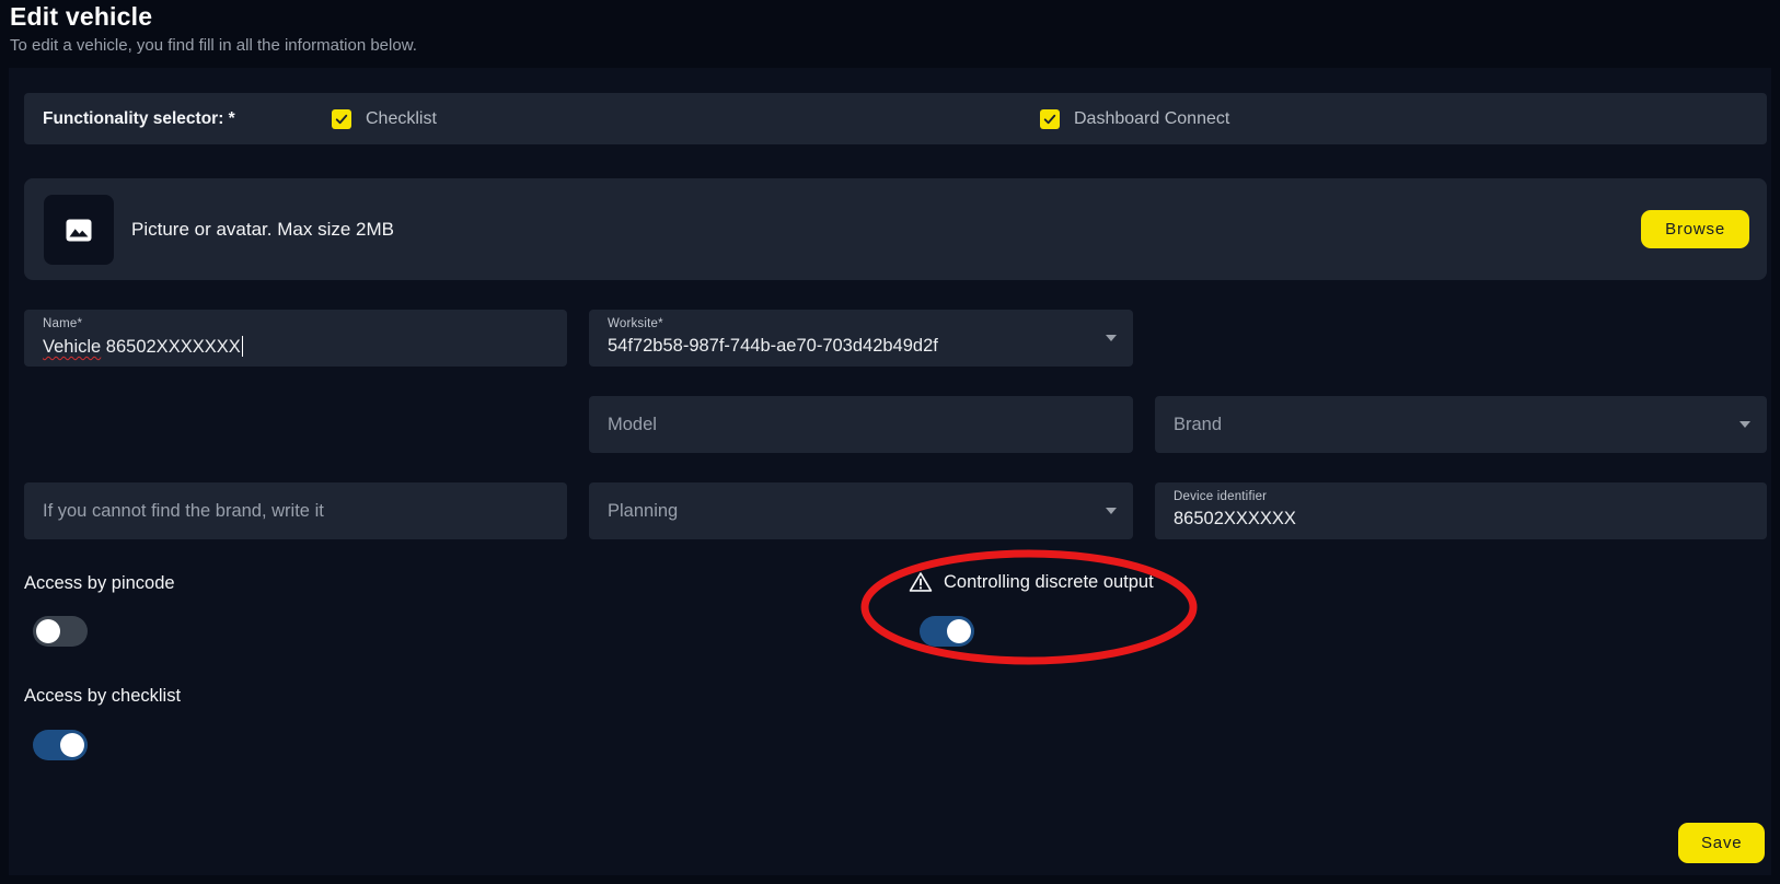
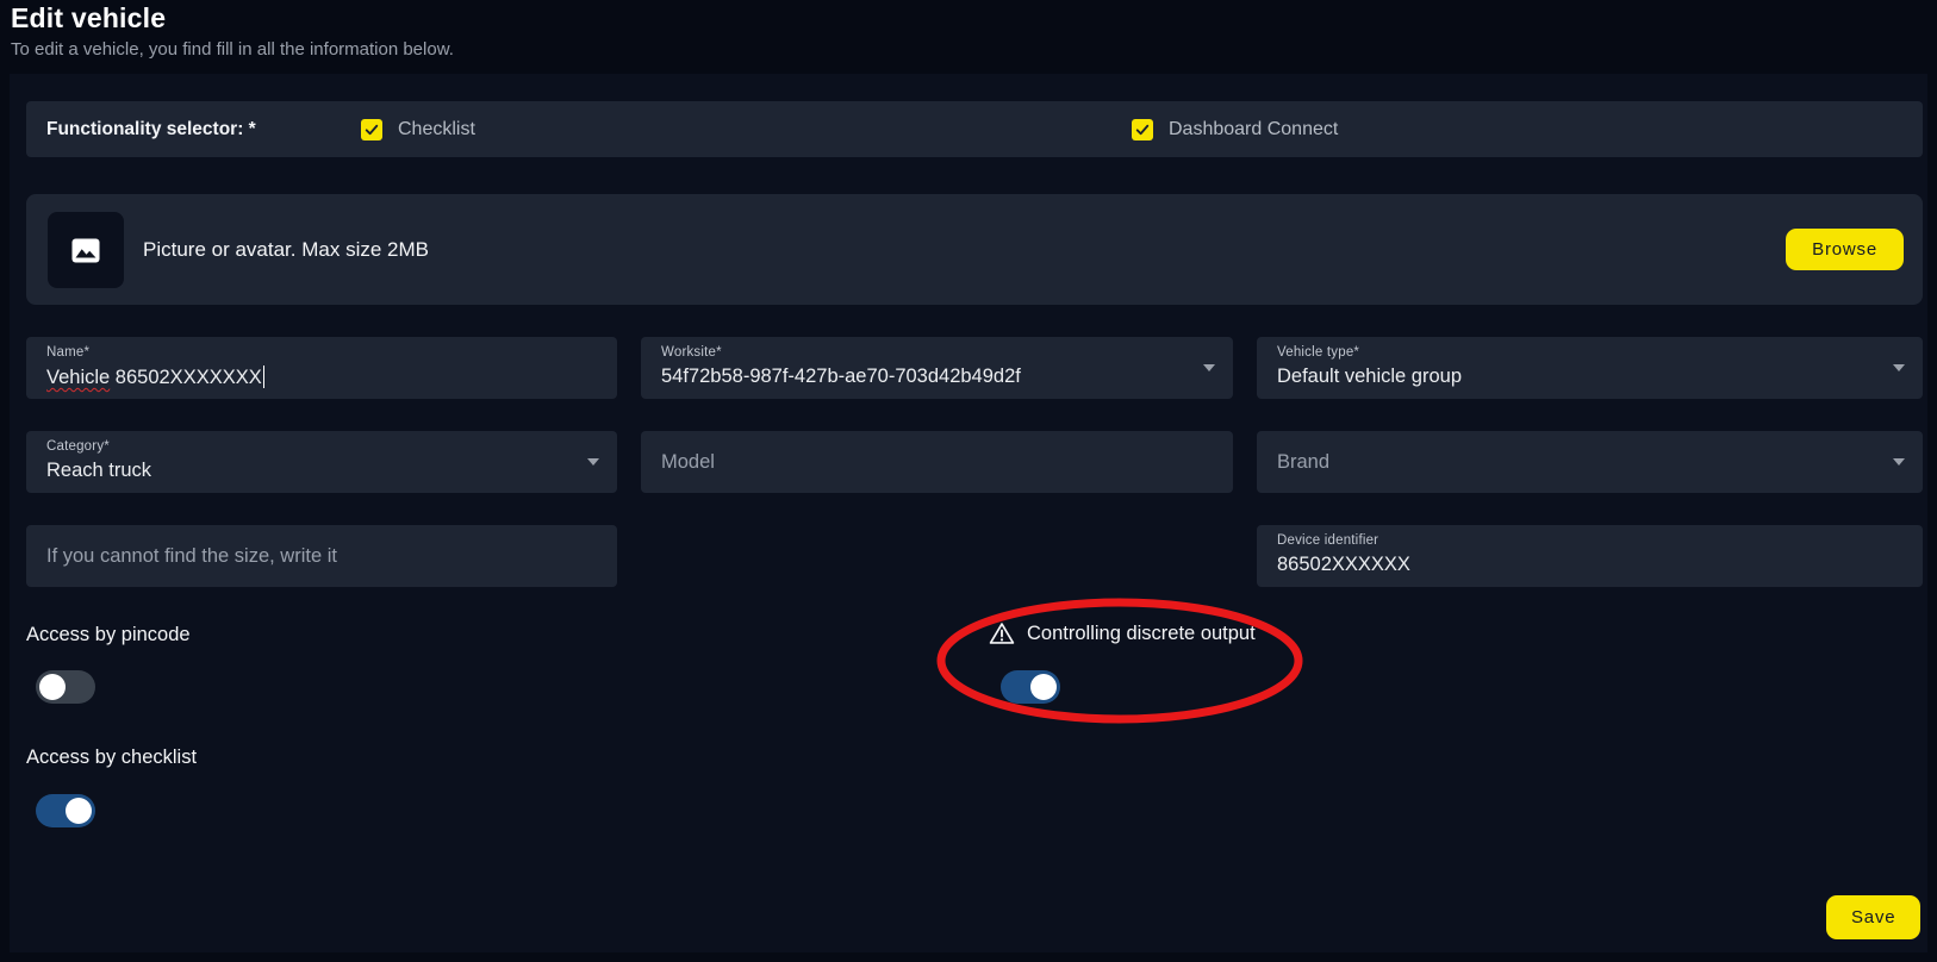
  Edit vehicle
  To edit a vehicle, you find fill in all the information below.
  Functionality selector: *
  Checklist
  Dashboard Connect
  Picture or avatar. Max size 2MB
  Browse
  Name*
  Vehicle 86502XXXXXXX
  Worksite*
- 54f72b58-987f-744b-ae70-703d42b49d2f
+ 54f72b58-987f-427b-ae70-703d42b49d2f
+ Vehicle type*
+ Default vehicle group
+ Category*
+ Reach truck
  Model
  Brand
- If you cannot find the brand, write it
+ If you cannot find the size, write it
- Planning
  Device identifier
  86502XXXXXX
  Access by pincode
  Controlling discrete output
  Access by checklist
  Save
